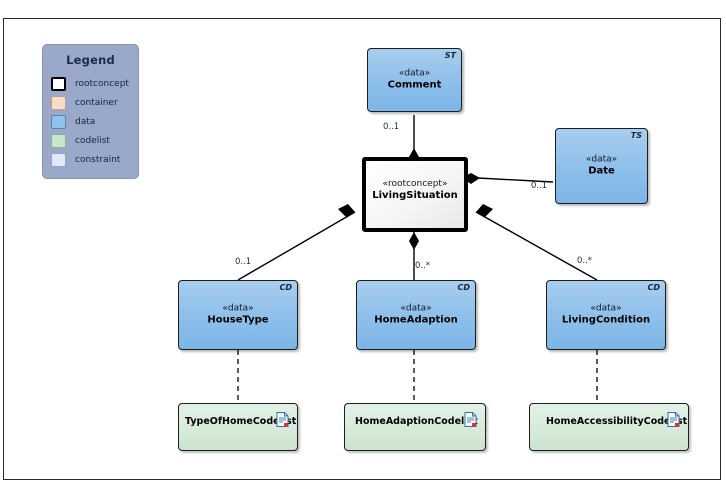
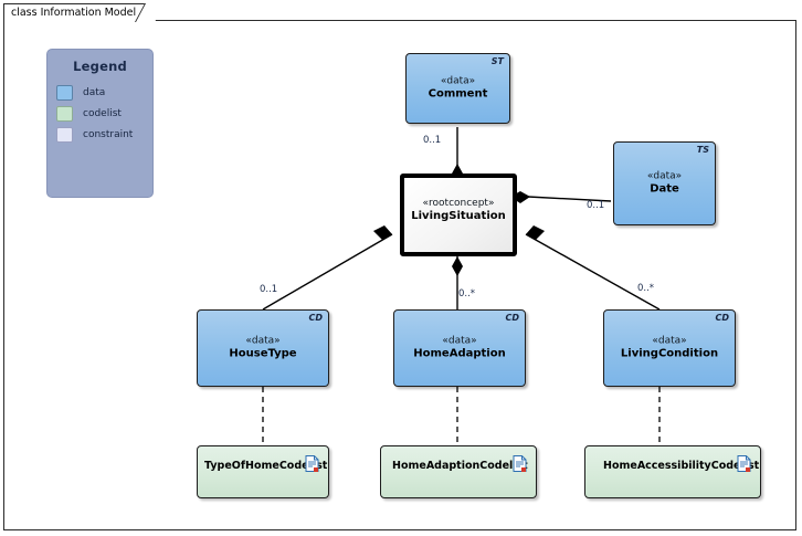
+ class Information Model
  0..1
  0..1
  0..1
  0..*
  0..*
  Legend
- rootconcept
- container
  data
  codelist
  constraint
  ST
  «data»
  Comment
  TS
  «data»
  Date
  «rootconcept»
  LivingSituation
  CD
  «data»
  HouseType
  CD
  «data»
  HomeAdaption
  CD
  «data»
  LivingCondition
  TypeOfHomeCodest
  HomeAdaptionCodel
  HomeAccessibilityCodest
